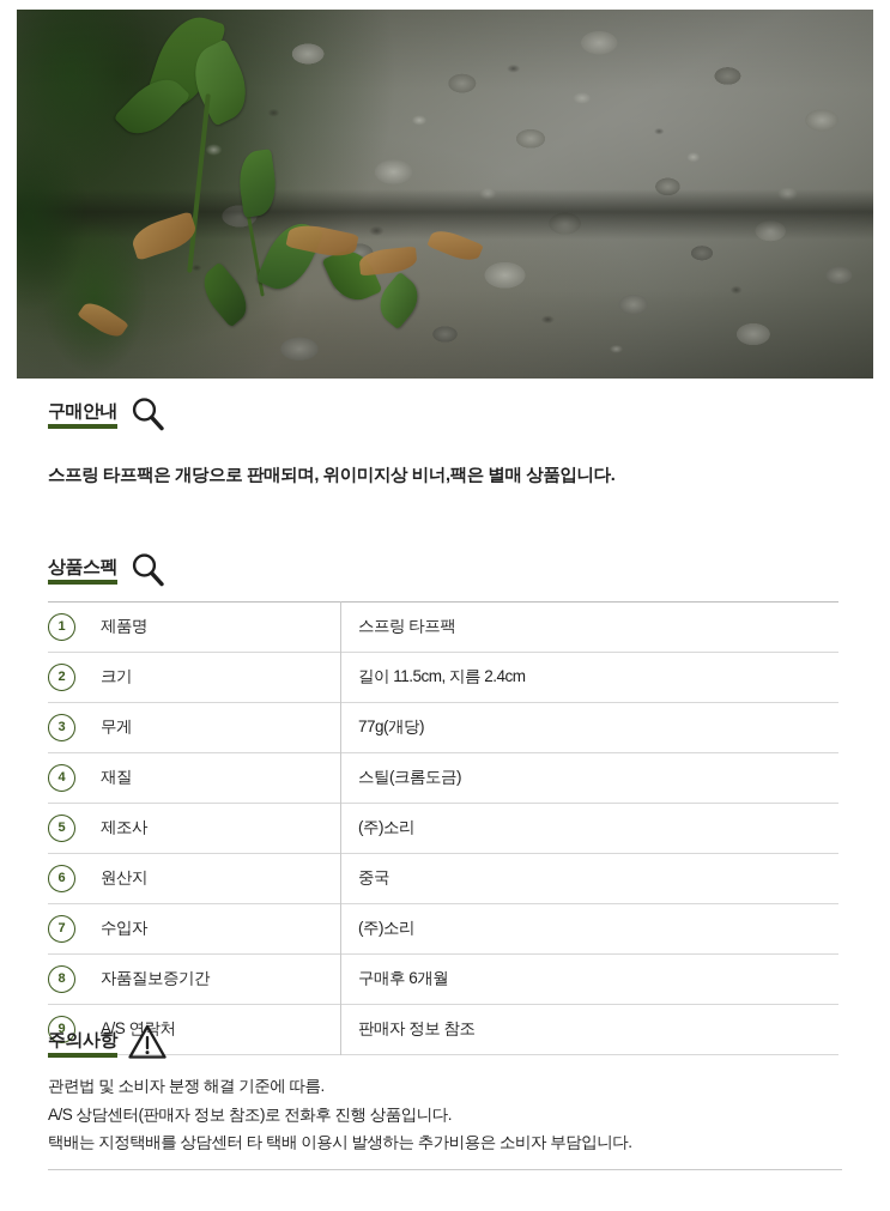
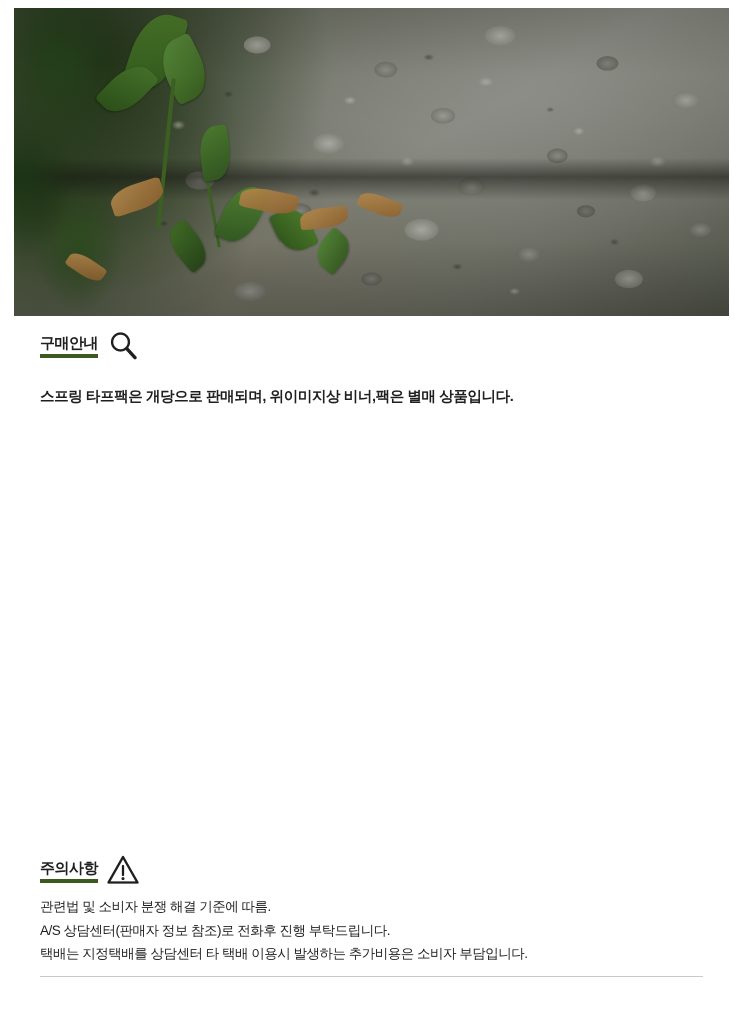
  구매안내
  스프링 타프팩은 개당으로 판매되며, 위이미지상 비너,팩은 별매 상품입니다.
- 상품스펙
- 1	제품명	스프링 타프팩
- 2	크기	길이 11.5cm, 지름 2.4cm
- 3	무게	77g(개당)
- 4	재질	스틸(크롬도금)
- 5	제조사	(주)소리
- 6	원산지	중국
- 7	수입자	(주)소리
- 8	자품질보증기간	구매후 6개월
- 9	A/S 연락처	판매자 정보 참조
  주의사항
  관련법 및 소비자 분쟁 해결 기준에 따름.
- A/S 상담센터(판매자 정보 참조)로 전화후 진행 상품입니다.
+ A/S 상담센터(판매자 정보 참조)로 전화후 진행 부탁드립니다.
  택배는 지정택배를 상담센터 타 택배 이용시 발생하는 추가비용은 소비자 부담입니다.
